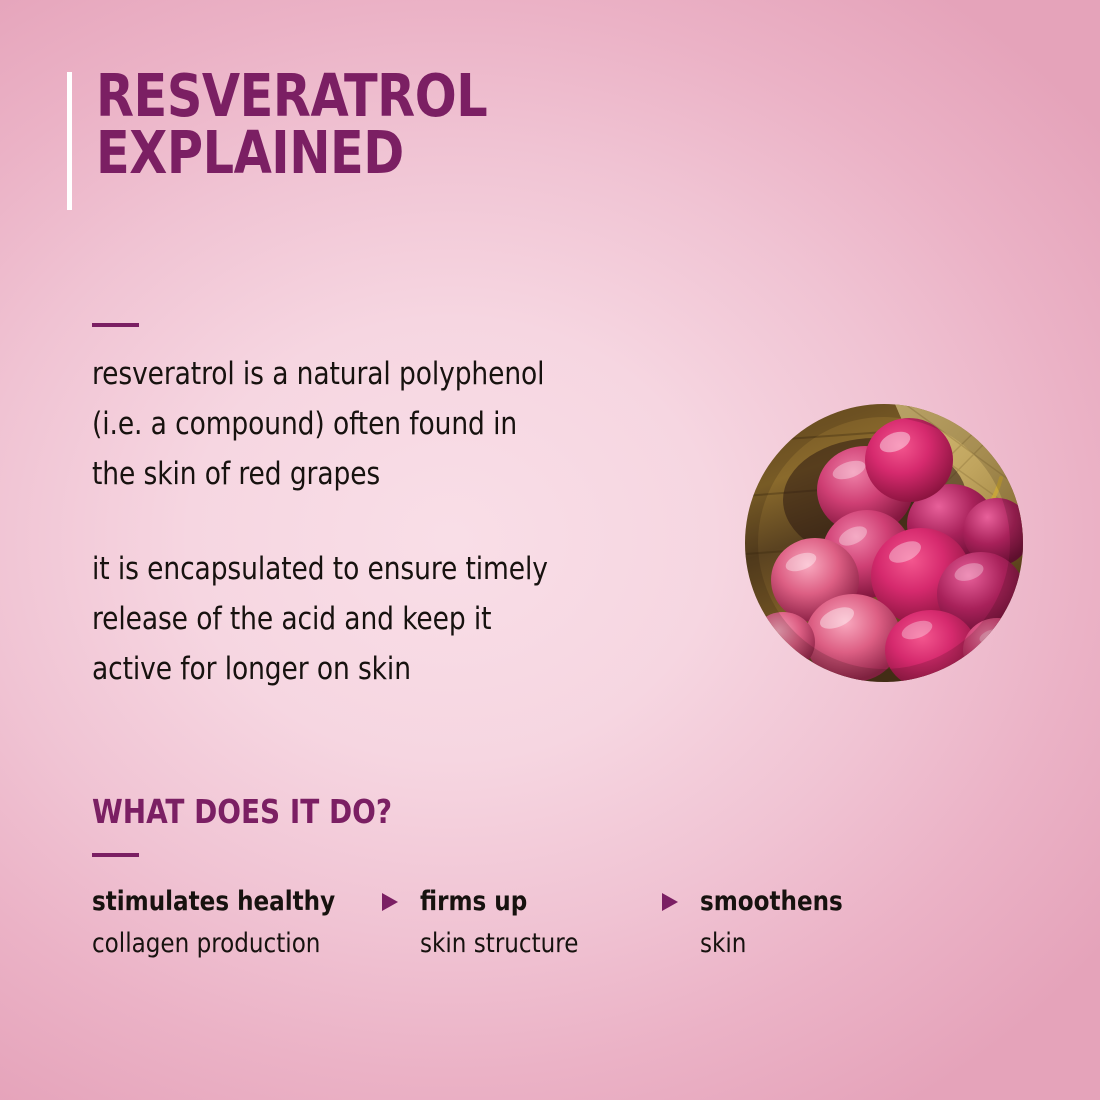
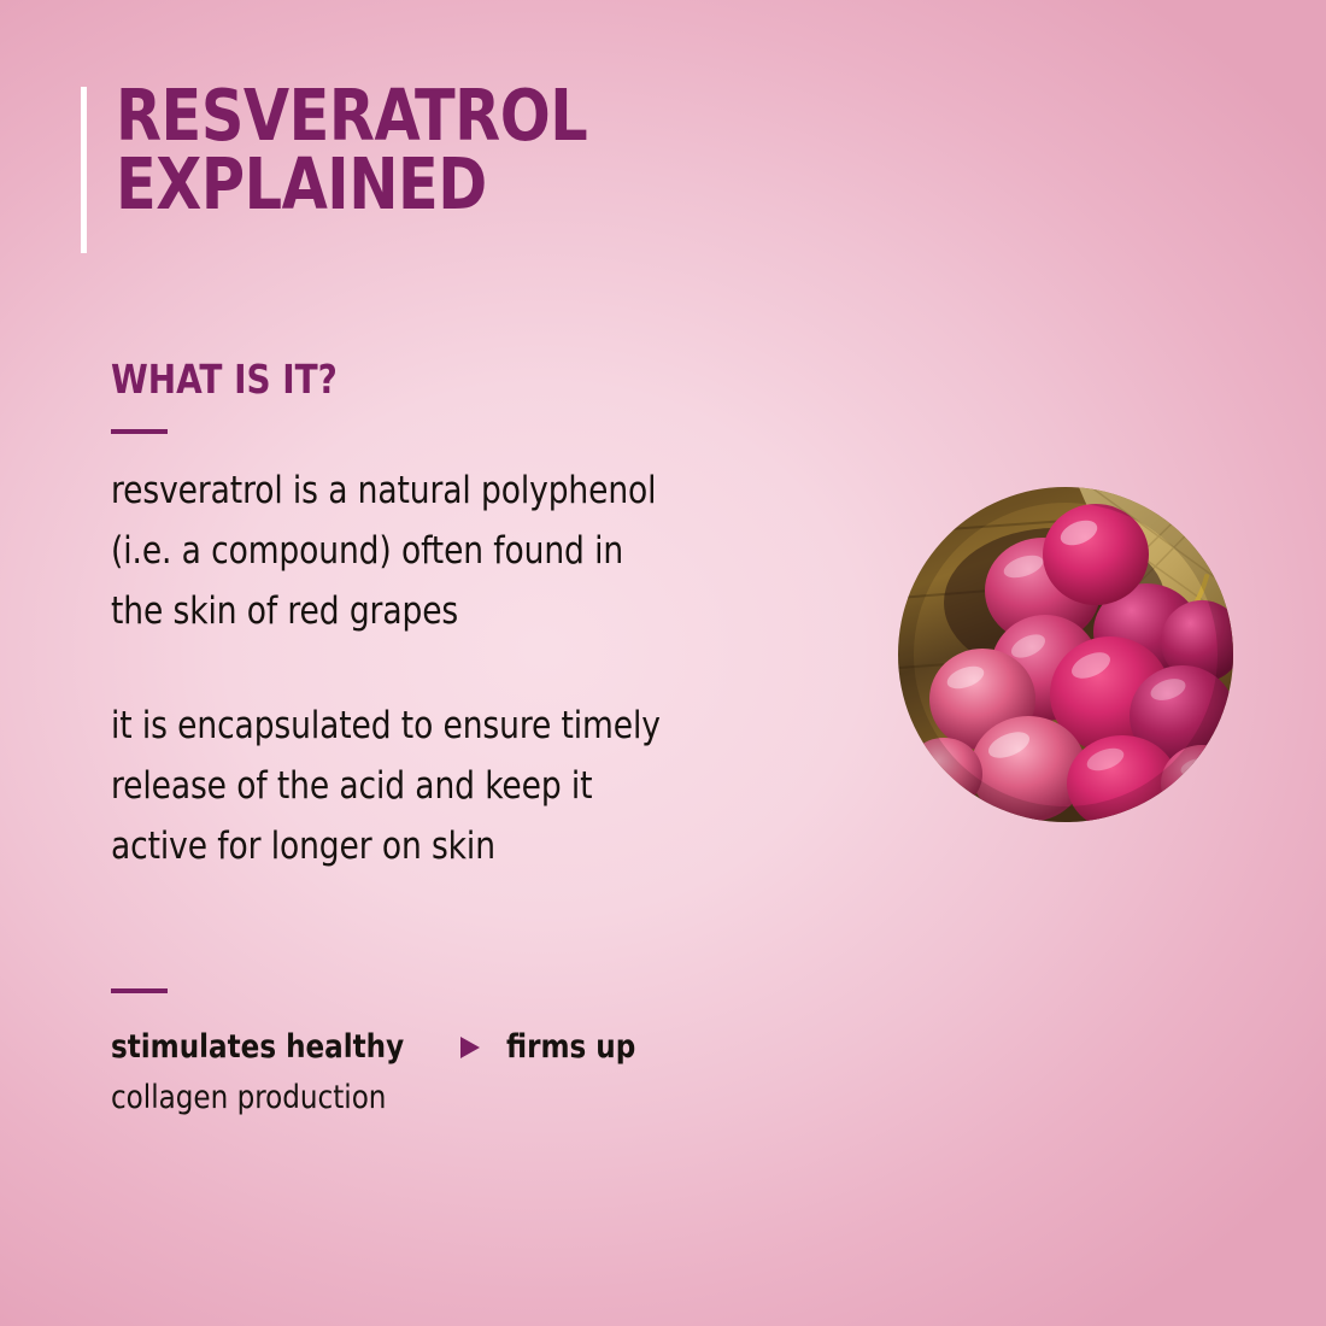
  RESVERATROL
  EXPLAINED
+ WHAT IS IT?
  resveratrol is a natural polyphenol
  (i.e. a compound) often found in
  the skin of red grapes
  it is encapsulated to ensure timely
  release of the acid and keep it
  active for longer on skin
- WHAT DOES IT DO?
  stimulates healthy collagen production
  firms up
- skin structure
- smoothens
- skin
